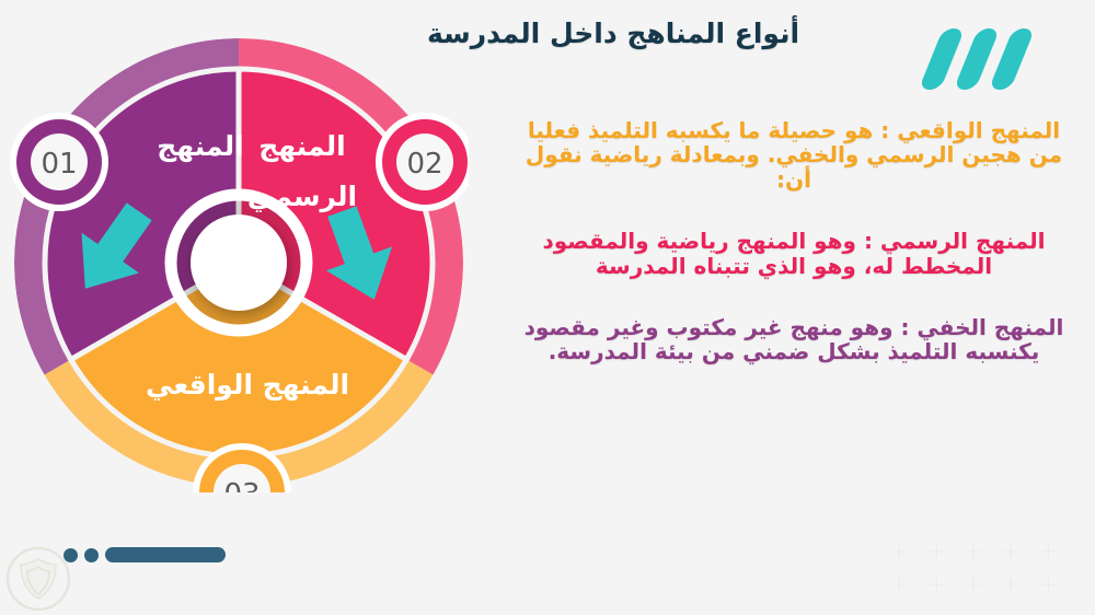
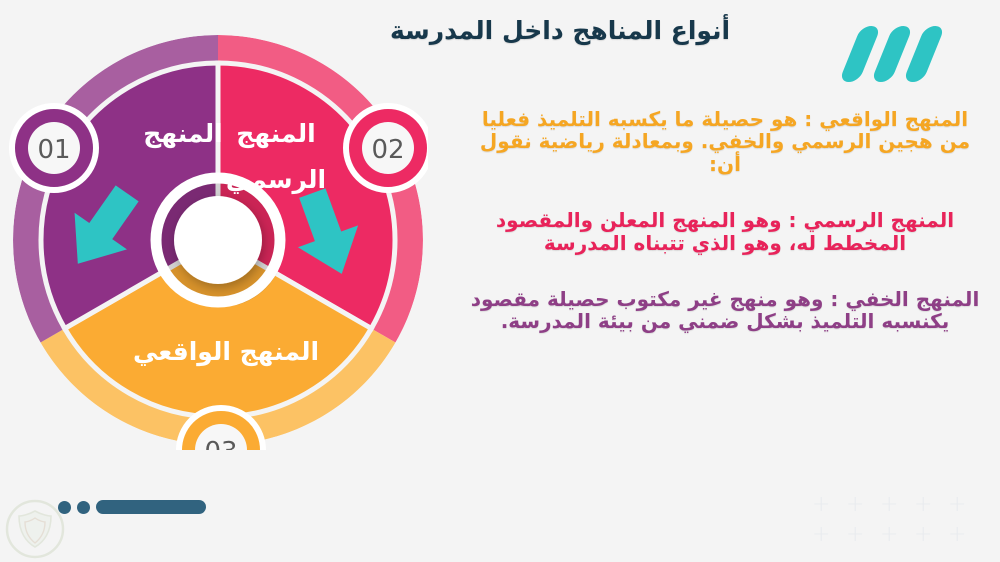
  أنواع المناهج داخل المدرسة
  المنهج
  المنهج
  الرسمي
  المنهج الواقعي
  01
  02
  المنهج الواقعي : هو حصيلة ما يكسبه التلميذ فعليا من هجين الرسمي والخفي. وبمعادلة رياضية نقول أن:
- المنهج الرسمي : وهو المنهج رياضية والمقصود المخطط له، وهو الذي تتبناه المدرسة
+ المنهج الرسمي : وهو المنهج المعلن والمقصود المخطط له، وهو الذي تتبناه المدرسة
- المنهج الخفي : وهو منهج غير مكتوب وغير مقصود يكنسبه التلميذ بشكل ضمني من بيئة المدرسة.
+ المنهج الخفي : وهو منهج غير مكتوب حصيلة مقصود يكنسبه التلميذ بشكل ضمني من بيئة المدرسة.
